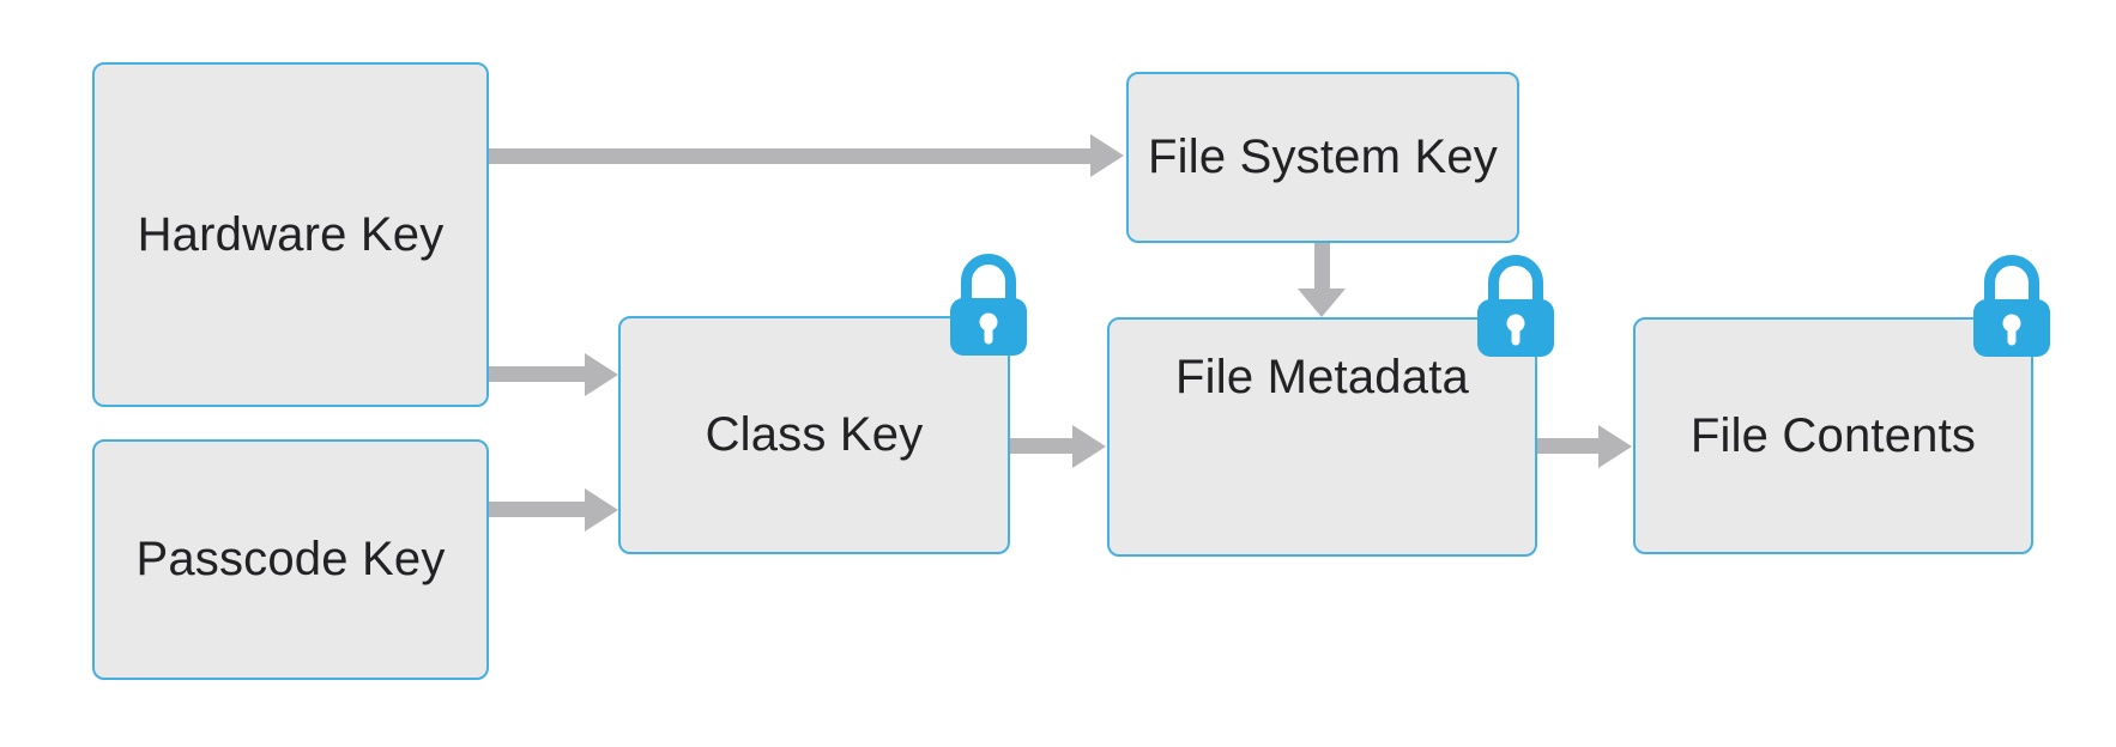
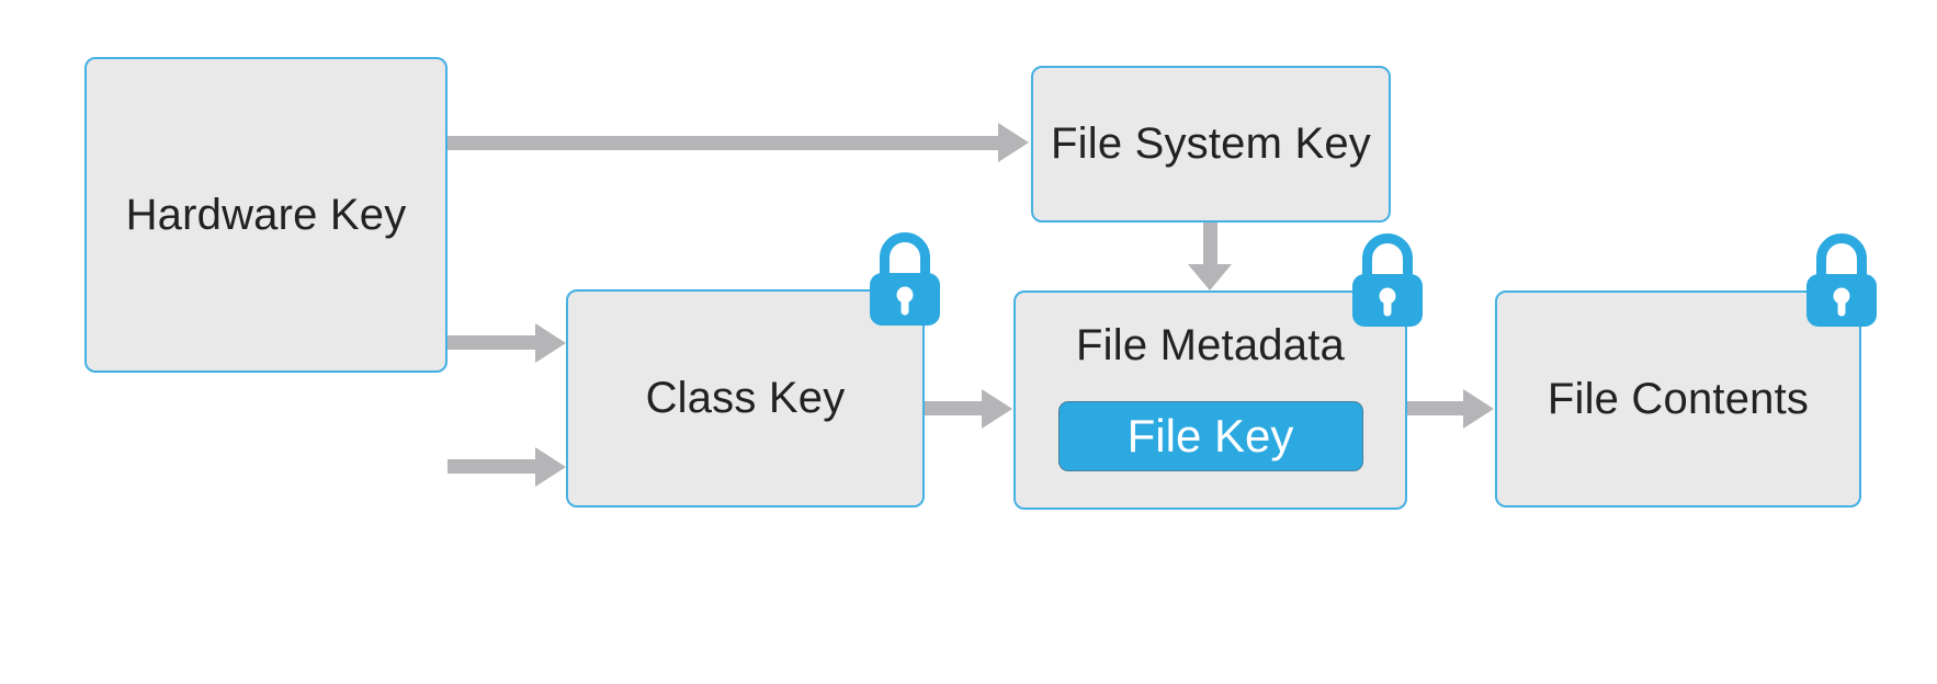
  Hardware Key
- Passcode Key
  File System Key
  Class Key
  File Metadata
+ File Key
  File Contents
